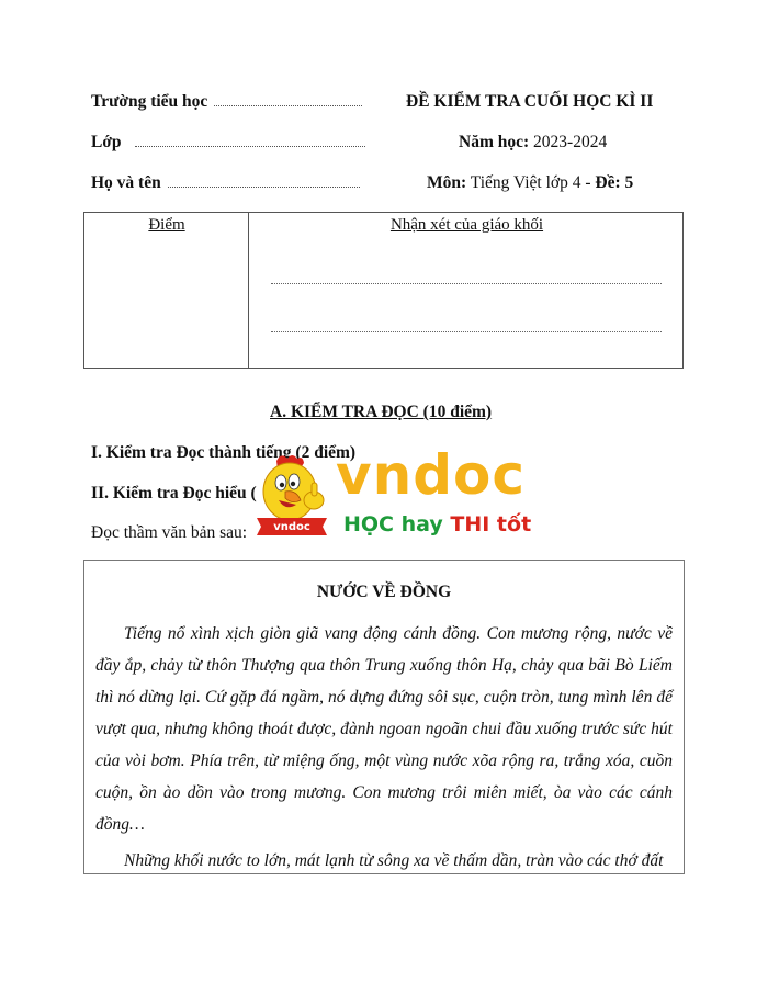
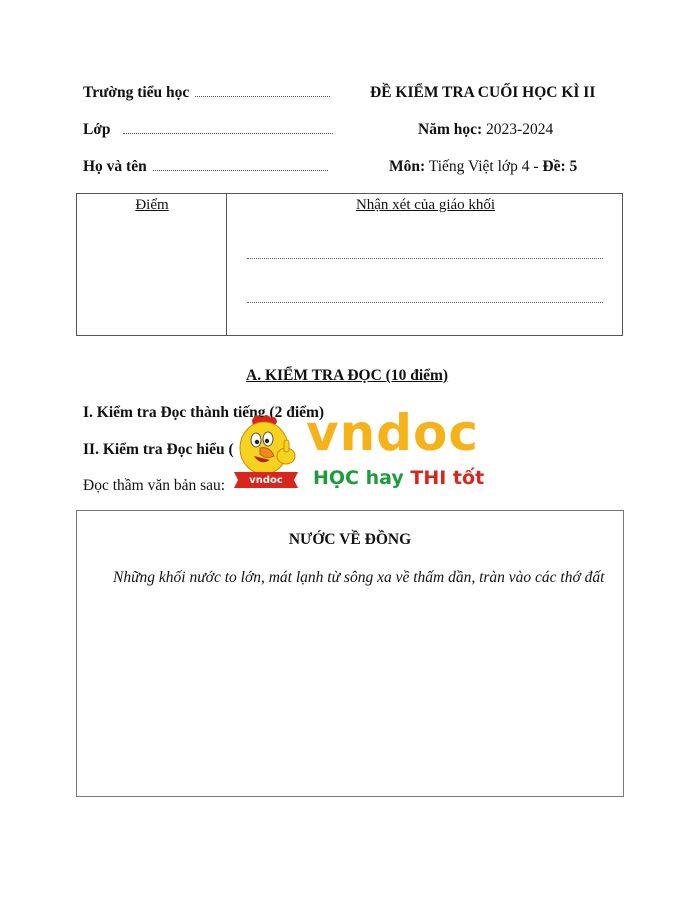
  Trường tiểu học
  Lớp
  Họ và tên
  ĐỀ KIỂM TRA CUỐI HỌC KÌ II
  Năm học: 2023-2024
  Môn: Tiếng Việt lớp 4 - Đề: 5
  Điểm
  Nhận xét của giáo khối
  A. KIỂM TRA ĐỌC (10 điểm)
  I. Kiểm tra Đọc thành tiếng (2 điểm)
  II. Kiểm tra Đọc hiểu (
  Đọc thầm văn bản sau:
  vndoc
  vndoc
  HỌC hay THI tốt
  NƯỚC VỀ ĐỒNG
- Tiếng nổ xình xịch giòn giã vang động cánh đồng. Con mương rộng, nước về đầy ắp, chảy từ thôn Thượng qua thôn Trung xuống thôn Hạ, chảy qua bãi Bò Liếm thì nó dừng lại. Cứ gặp đá ngầm, nó dựng đứng sôi sục, cuộn tròn, tung mình lên để vượt qua, nhưng không thoát được, đành ngoan ngoãn chui đầu xuống trước sức hút của vòi bơm. Phía trên, từ miệng ống, một vùng nước xõa rộng ra, trắng xóa, cuồn cuộn, ồn ào dồn vào trong mương. Con mương trôi miên miết, òa vào các cánh đồng…
  Những khối nước to lớn, mát lạnh từ sông xa về thấm dần, tràn vào các thớ đất
